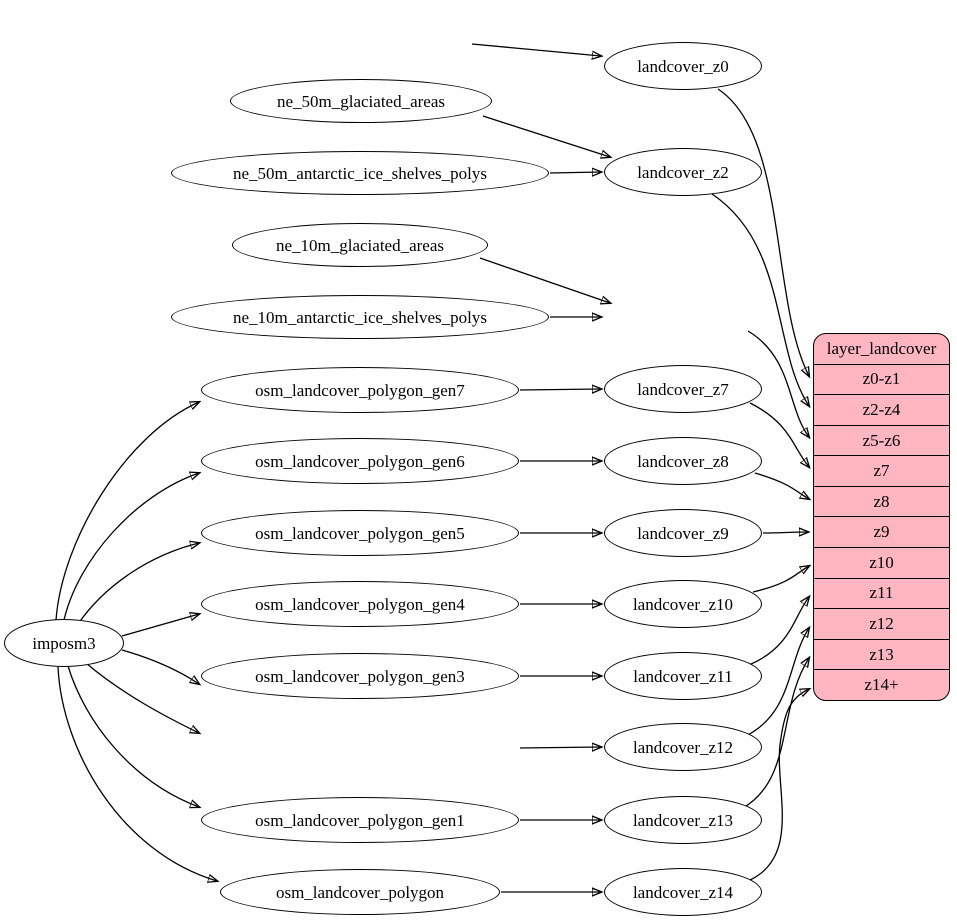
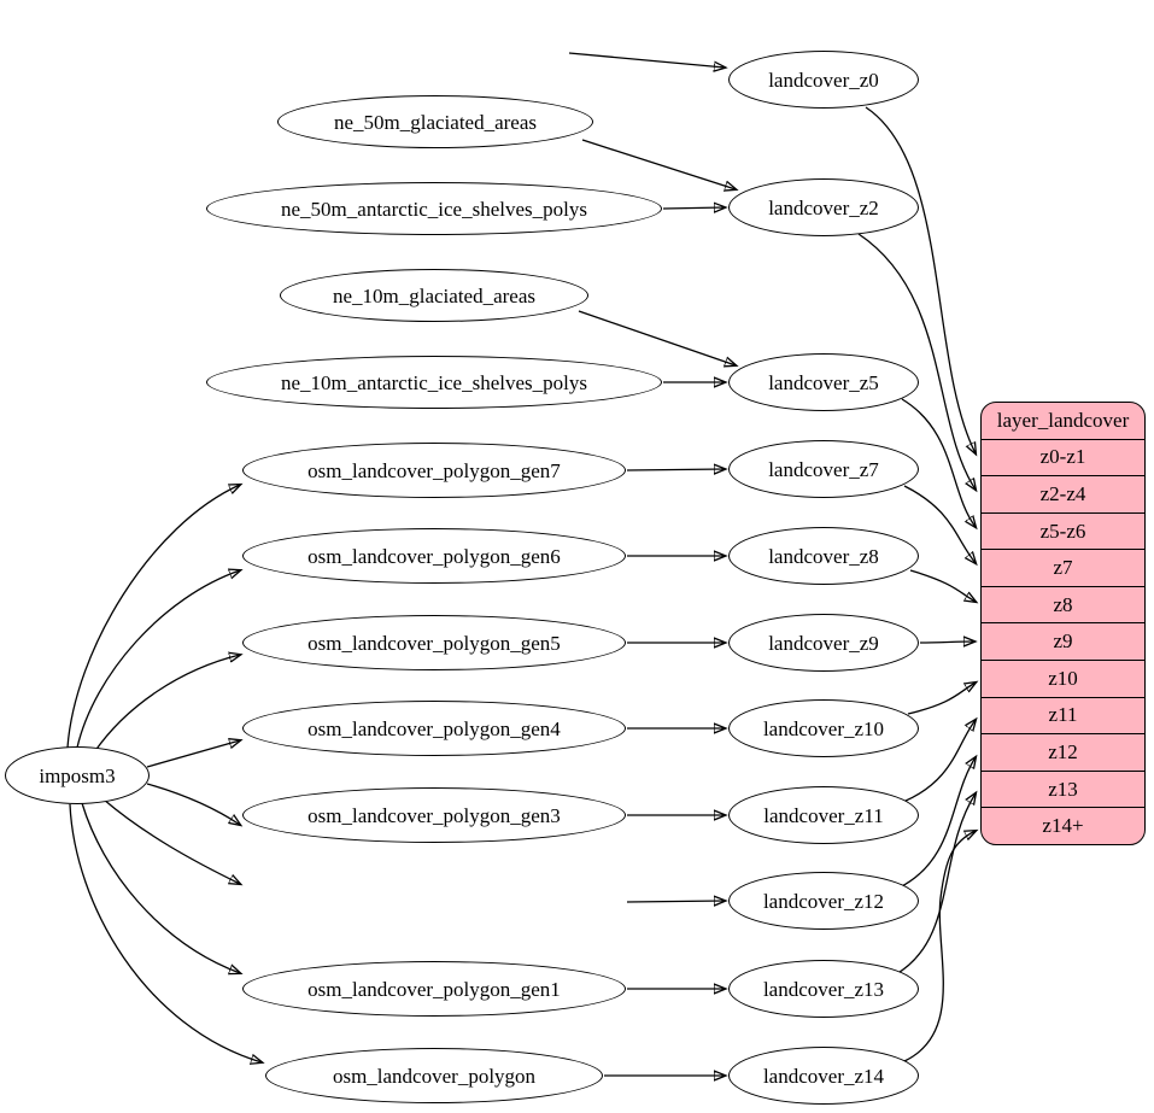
  ne_50m_glaciated_areas
  ne_50m_antarctic_ice_shelves_polys
  ne_10m_glaciated_areas
  ne_10m_antarctic_ice_shelves_polys
  osm_landcover_polygon_gen7
  osm_landcover_polygon_gen6
  osm_landcover_polygon_gen5
  osm_landcover_polygon_gen4
  osm_landcover_polygon_gen3
  osm_landcover_polygon_gen1
  osm_landcover_polygon
  imposm3
  landcover_z0
  landcover_z2
+ landcover_z5
  landcover_z7
  landcover_z8
  landcover_z9
  landcover_z10
  landcover_z11
  landcover_z12
  landcover_z13
  landcover_z14
  layer_landcover
  z0-z1
  z2-z4
  z5-z6
  z7
  z8
  z9
  z10
  z11
  z12
  z13
  z14+
